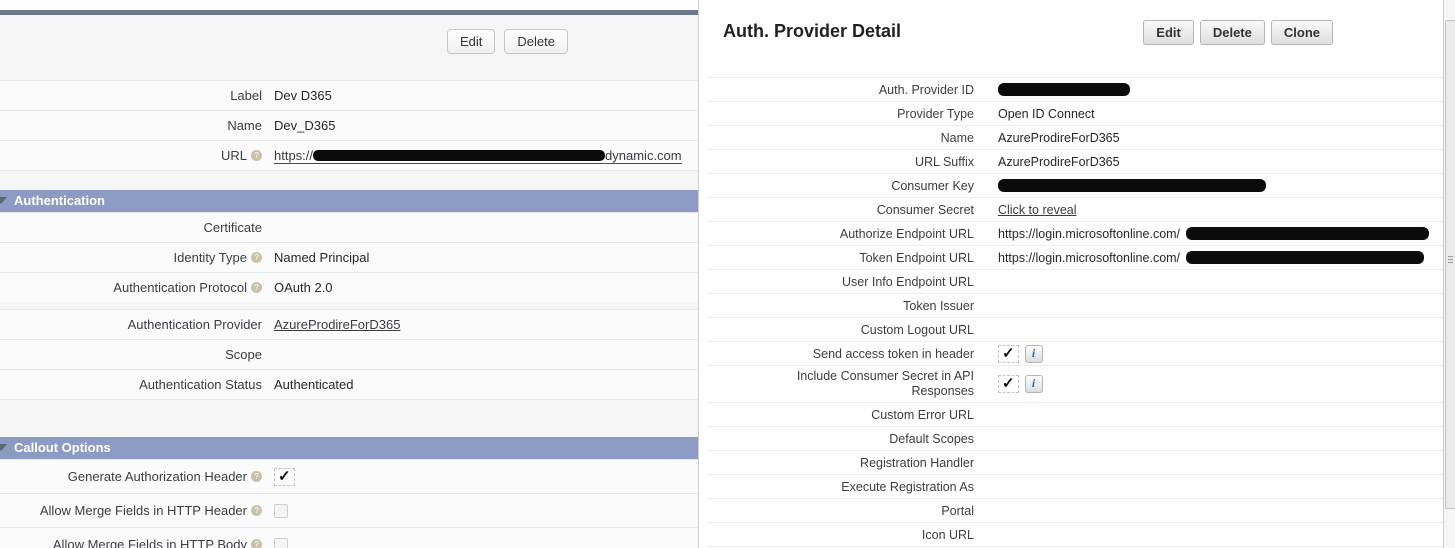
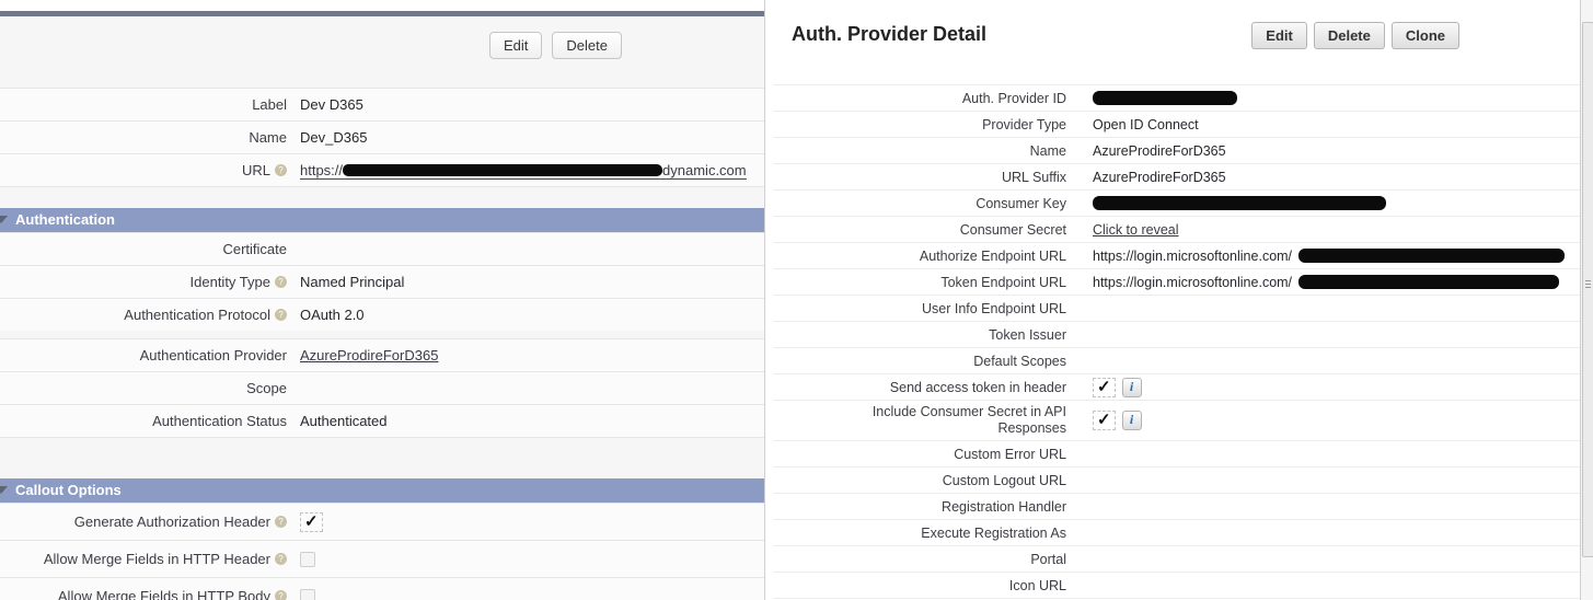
  Edit
  Delete
  Label
  Dev D365
  Name
  Dev_D365
  URL
  ?
  https://
  dynamic.com
  Authentication
  Certificate
  Identity Type
  ?
  Named Principal
  Authentication Protocol
  ?
  OAuth 2.0
  Authentication Provider
  AzureProdireForD365
  Scope
  Authentication Status
  Authenticated
  Callout Options
  Generate Authorization Header
  ?
  ✓
  Allow Merge Fields in HTTP Header
  ?
  Allow Merge Fields in HTTP Body
  ?
  Auth. Provider Detail
  Edit
  Delete
  Clone
  Auth. Provider ID
  Provider Type
  Open ID Connect
  Name
  AzureProdireForD365
  URL Suffix
  AzureProdireForD365
  Consumer Key
  Consumer Secret
  Click to reveal
  Authorize Endpoint URL
  https://login.microsoftonline.com/
  Token Endpoint URL
  https://login.microsoftonline.com/
  User Info Endpoint URL
  Token Issuer
- Custom Logout URL
+ Default Scopes
  Send access token in header
  ✓
  i
  Include Consumer Secret in API Responses
  ✓
  i
  Custom Error URL
- Default Scopes
+ Custom Logout URL
  Registration Handler
  Execute Registration As
  Portal
  Icon URL
